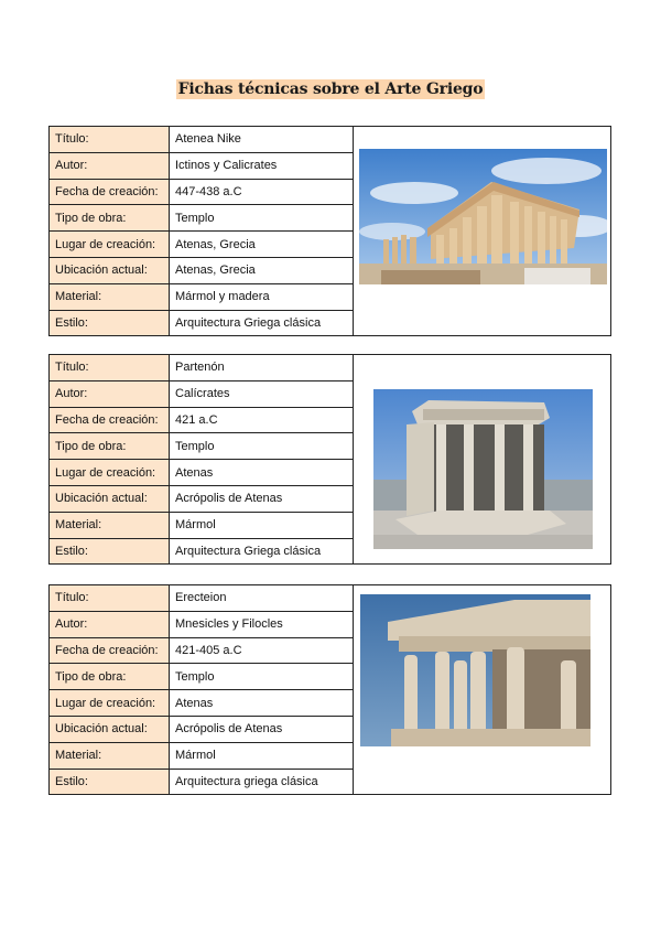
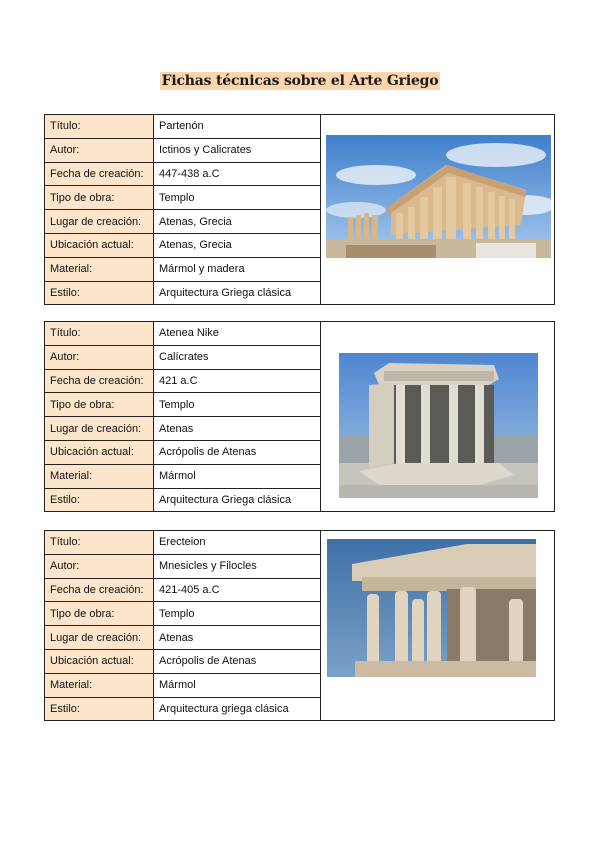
  Fichas técnicas sobre el Arte Griego
- Título:	Atenea Nike
+ Título:	Partenón
  Autor:	Ictinos y Calicrates
  Fecha de creación:	447-438 a.C
  Tipo de obra:	Templo
  Lugar de creación:	Atenas, Grecia
  Ubicación actual:	Atenas, Grecia
  Material:	Mármol y madera
  Estilo:	Arquitectura Griega clásica
- Título:	Partenón
+ Título:	Atenea Nike
  Autor:	Calícrates
  Fecha de creación:	421 a.C
  Tipo de obra:	Templo
  Lugar de creación:	Atenas
  Ubicación actual:	Acrópolis de Atenas
  Material:	Mármol
  Estilo:	Arquitectura Griega clásica
  Título:	Erecteion
  Autor:	Mnesicles y Filocles
  Fecha de creación:	421-405 a.C
  Tipo de obra:	Templo
  Lugar de creación:	Atenas
  Ubicación actual:	Acrópolis de Atenas
  Material:	Mármol
  Estilo:	Arquitectura griega clásica
